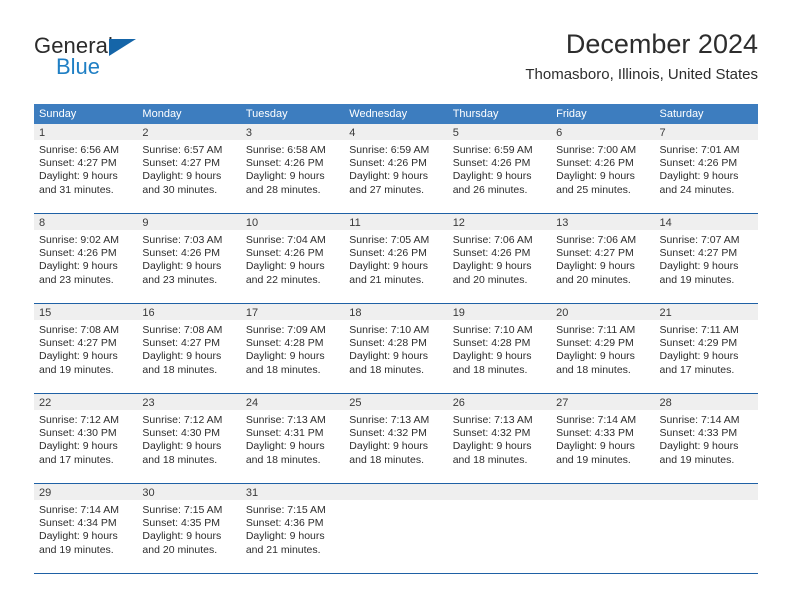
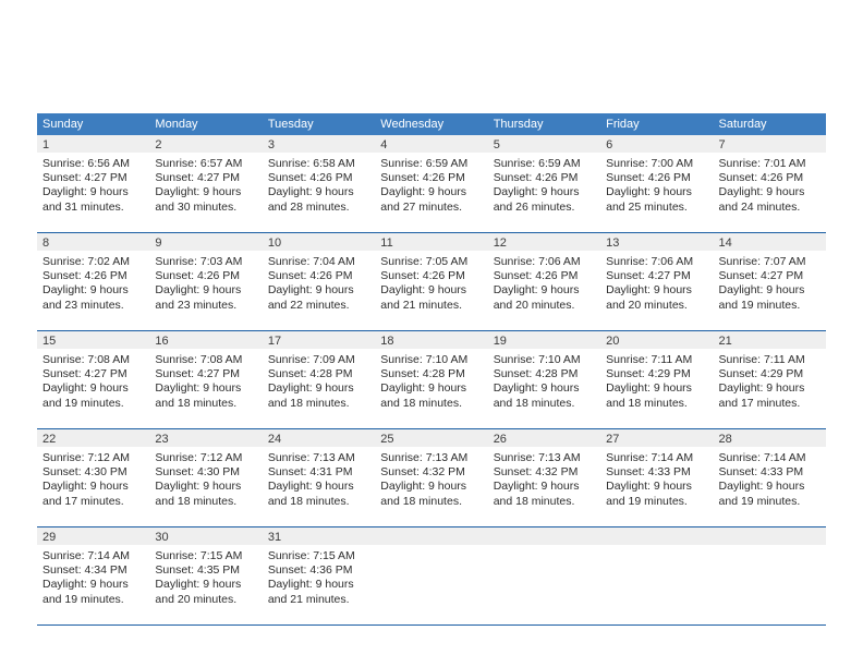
- General
- Blue
- December 2024
- Thomasboro, Illinois, United States
  Sunday
  Monday
  Tuesday
  Wednesday
  Thursday
  Friday
  Saturday
  1
  Sunrise: 6:56 AM
  Sunset: 4:27 PM
  Daylight: 9 hours
  and 31 minutes.
  2
  Sunrise: 6:57 AM
  Sunset: 4:27 PM
  Daylight: 9 hours
  and 30 minutes.
  3
  Sunrise: 6:58 AM
  Sunset: 4:26 PM
  Daylight: 9 hours
  and 28 minutes.
  4
  Sunrise: 6:59 AM
  Sunset: 4:26 PM
  Daylight: 9 hours
  and 27 minutes.
  5
  Sunrise: 6:59 AM
  Sunset: 4:26 PM
  Daylight: 9 hours
  and 26 minutes.
  6
  Sunrise: 7:00 AM
  Sunset: 4:26 PM
  Daylight: 9 hours
  and 25 minutes.
  7
  Sunrise: 7:01 AM
  Sunset: 4:26 PM
  Daylight: 9 hours
  and 24 minutes.
  8
- Sunrise: 9:02 AM
+ Sunrise: 7:02 AM
  Sunset: 4:26 PM
  Daylight: 9 hours
  and 23 minutes.
  9
  Sunrise: 7:03 AM
  Sunset: 4:26 PM
  Daylight: 9 hours
  and 23 minutes.
  10
  Sunrise: 7:04 AM
  Sunset: 4:26 PM
  Daylight: 9 hours
  and 22 minutes.
  11
  Sunrise: 7:05 AM
  Sunset: 4:26 PM
  Daylight: 9 hours
  and 21 minutes.
  12
  Sunrise: 7:06 AM
  Sunset: 4:26 PM
  Daylight: 9 hours
  and 20 minutes.
  13
  Sunrise: 7:06 AM
  Sunset: 4:27 PM
  Daylight: 9 hours
  and 20 minutes.
  14
  Sunrise: 7:07 AM
  Sunset: 4:27 PM
  Daylight: 9 hours
  and 19 minutes.
  15
  Sunrise: 7:08 AM
  Sunset: 4:27 PM
  Daylight: 9 hours
  and 19 minutes.
  16
  Sunrise: 7:08 AM
  Sunset: 4:27 PM
  Daylight: 9 hours
  and 18 minutes.
  17
  Sunrise: 7:09 AM
  Sunset: 4:28 PM
  Daylight: 9 hours
  and 18 minutes.
  18
  Sunrise: 7:10 AM
  Sunset: 4:28 PM
  Daylight: 9 hours
  and 18 minutes.
  19
  Sunrise: 7:10 AM
  Sunset: 4:28 PM
  Daylight: 9 hours
  and 18 minutes.
  20
  Sunrise: 7:11 AM
  Sunset: 4:29 PM
  Daylight: 9 hours
  and 18 minutes.
  21
  Sunrise: 7:11 AM
  Sunset: 4:29 PM
  Daylight: 9 hours
  and 17 minutes.
  22
  Sunrise: 7:12 AM
  Sunset: 4:30 PM
  Daylight: 9 hours
  and 17 minutes.
  23
  Sunrise: 7:12 AM
  Sunset: 4:30 PM
  Daylight: 9 hours
  and 18 minutes.
  24
  Sunrise: 7:13 AM
  Sunset: 4:31 PM
  Daylight: 9 hours
  and 18 minutes.
  25
  Sunrise: 7:13 AM
  Sunset: 4:32 PM
  Daylight: 9 hours
  and 18 minutes.
  26
  Sunrise: 7:13 AM
  Sunset: 4:32 PM
  Daylight: 9 hours
  and 18 minutes.
  27
  Sunrise: 7:14 AM
  Sunset: 4:33 PM
  Daylight: 9 hours
  and 19 minutes.
  28
  Sunrise: 7:14 AM
  Sunset: 4:33 PM
  Daylight: 9 hours
  and 19 minutes.
  29
  Sunrise: 7:14 AM
  Sunset: 4:34 PM
  Daylight: 9 hours
  and 19 minutes.
  30
  Sunrise: 7:15 AM
  Sunset: 4:35 PM
  Daylight: 9 hours
  and 20 minutes.
  31
  Sunrise: 7:15 AM
  Sunset: 4:36 PM
  Daylight: 9 hours
  and 21 minutes.
